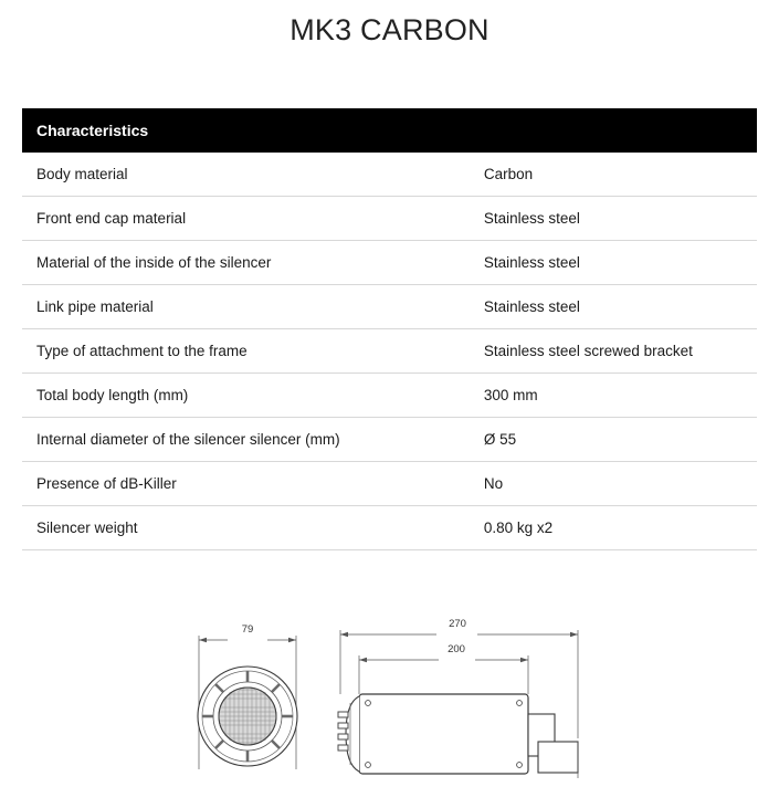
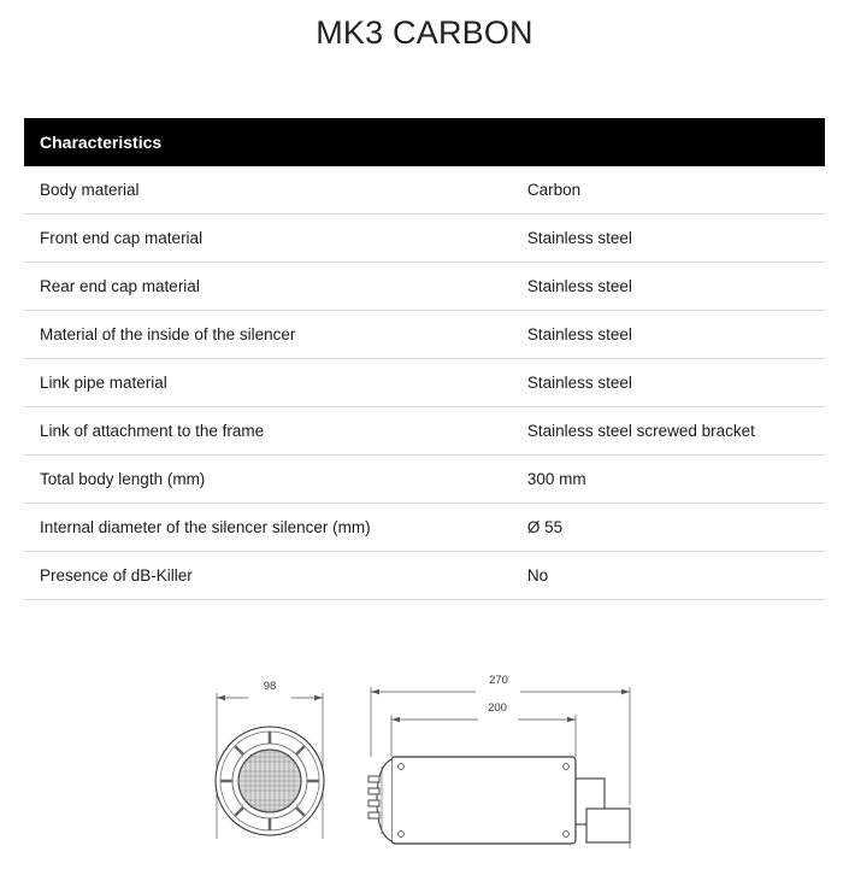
  MK3 CARBON
  Characteristics
  Body material	Carbon
  Front end cap material	Stainless steel
+ Rear end cap material	Stainless steel
  Material of the inside of the silencer	Stainless steel
  Link pipe material	Stainless steel
- Type of attachment to the frame	Stainless steel screwed bracket
+ Link of attachment to the frame	Stainless steel screwed bracket
  Total body length (mm)	300 mm
  Internal diameter of the silencer silencer (mm)	Ø 55
  Presence of dB-Killer	No
- Silencer weight	0.80 kg x2
- 79
+ 98
  270
  200
